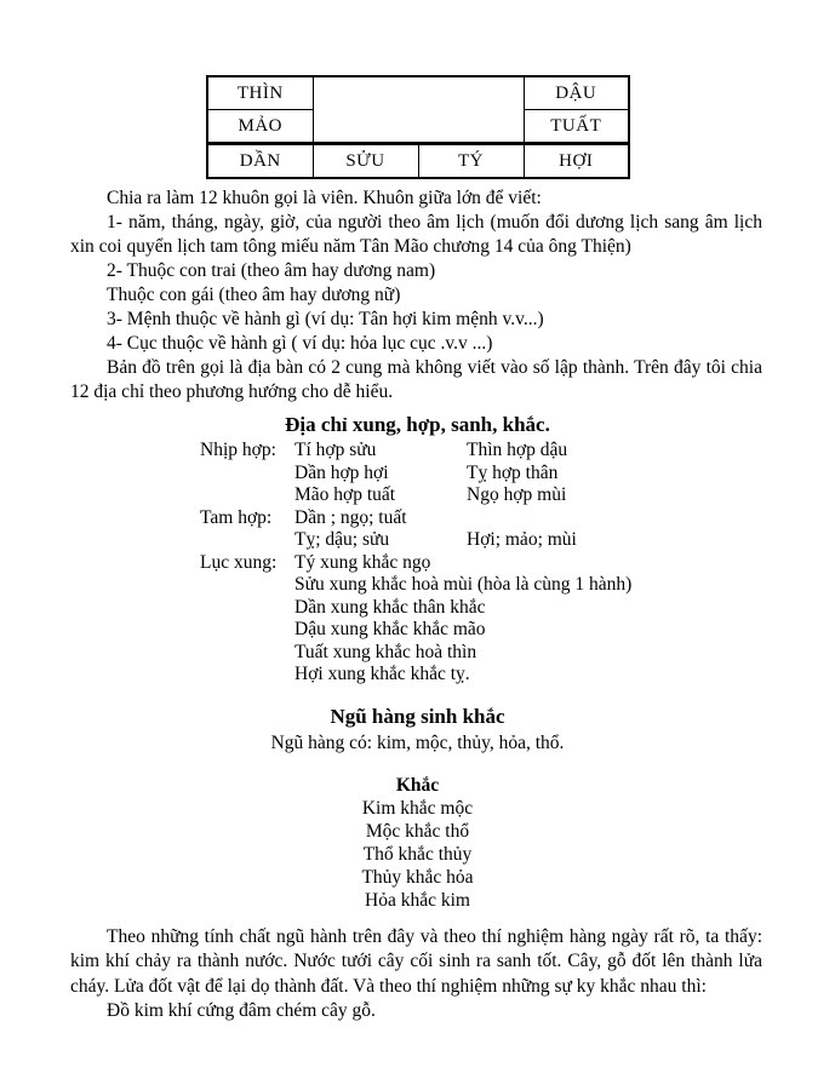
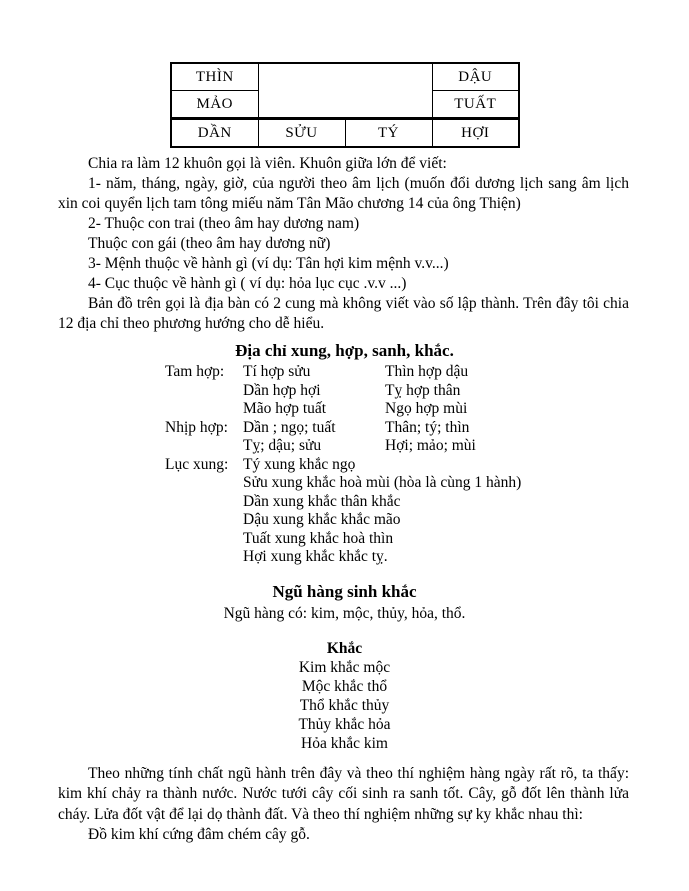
  THÌN		DẬU
  MẢO	TUẤT
  DẦN	SỬU	TÝ	HỢI
  Chia ra làm 12 khuôn gọi là viên. Khuôn giữa lớn để viết:
  1- năm, tháng, ngày, giờ, của người theo âm lịch (muốn đổi dương lịch sang âm lịch xin coi quyển lịch tam tông miếu năm Tân Mão chương 14 của ông Thiện)
  2- Thuộc con trai (theo âm hay dương nam)
  Thuộc con gái (theo âm hay dương nữ)
  3- Mệnh thuộc về hành gì (ví dụ: Tân hợi kim mệnh v.v...)
  4- Cục thuộc về hành gì ( ví dụ: hỏa lục cục .v.v ...)
  Bản đồ trên gọi là địa bàn có 2 cung mà không viết vào số lập thành. Trên đây tôi chia 12 địa chỉ theo phương hướng cho dễ hiểu.
  Địa chỉ xung, hợp, sanh, khắc.
- Nhịp hợp:
+ Tam hợp:
  Tí hợp sửu
  Thìn hợp dậu
  Dần hợp hợi
  Tỵ hợp thân
  Mão hợp tuất
  Ngọ hợp mùi
- Tam hợp:
+ Nhịp hợp:
  Dần ; ngọ; tuất
+ Thân; tý; thìn
  Tỵ; dậu; sửu
  Hợi; mảo; mùi
  Lục xung:
  Tý xung khắc ngọ
  Sửu xung khắc hoà mùi (hòa là cùng 1 hành)
  Dần xung khắc thân khắc
  Dậu xung khắc khắc mão
  Tuất xung khắc hoà thìn
  Hợi xung khắc khắc tỵ.
  Ngũ hàng sinh khắc
  Ngũ hàng có: kim, mộc, thủy, hỏa, thổ.
  Khắc
  Kim khắc mộc
  Mộc khắc thổ
  Thổ khắc thủy
  Thủy khắc hỏa
  Hỏa khắc kim
  Theo những tính chất ngũ hành trên đây và theo thí nghiệm hàng ngày rất rõ, ta thấy: kim khí chảy ra thành nước. Nước tưới cây cối sinh ra sanh tốt. Cây, gỗ đốt lên thành lửa cháy. Lửa đốt vật để lại dọ thành đất. Và theo thí nghiệm những sự ky khắc nhau thì:
  Đồ kim khí cứng đâm chém cây gỗ.
